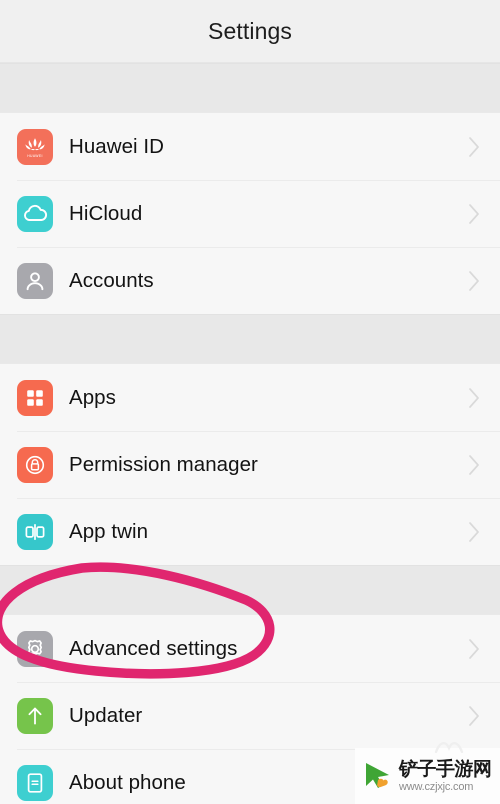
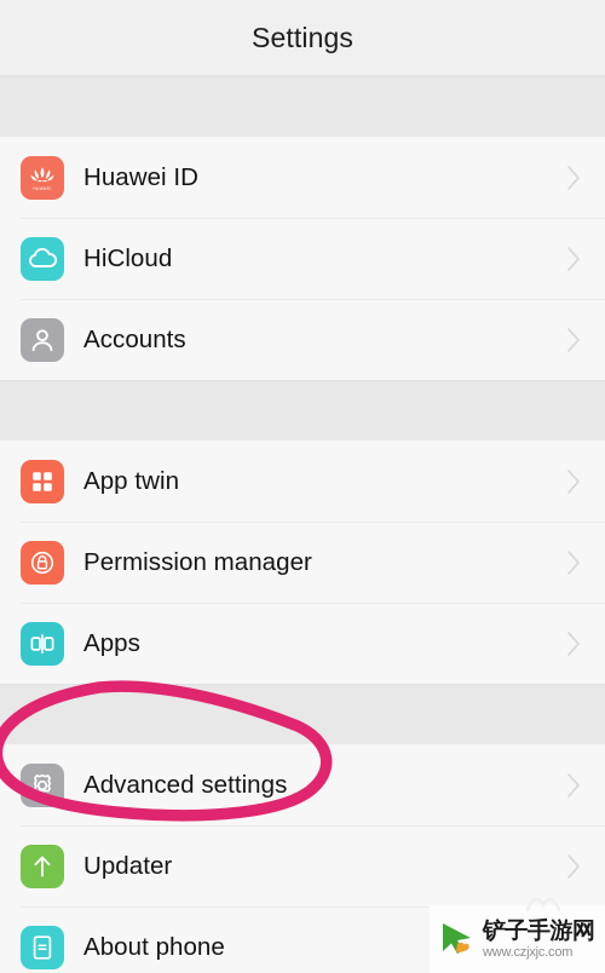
  Settings
  Huawei ID
  HiCloud
  Accounts
- Apps
+ App twin
  Permission manager
- App twin
+ Apps
  Advanced settings
  Updater
  About phone
  铲子手游网
  www.czjxjc.com
